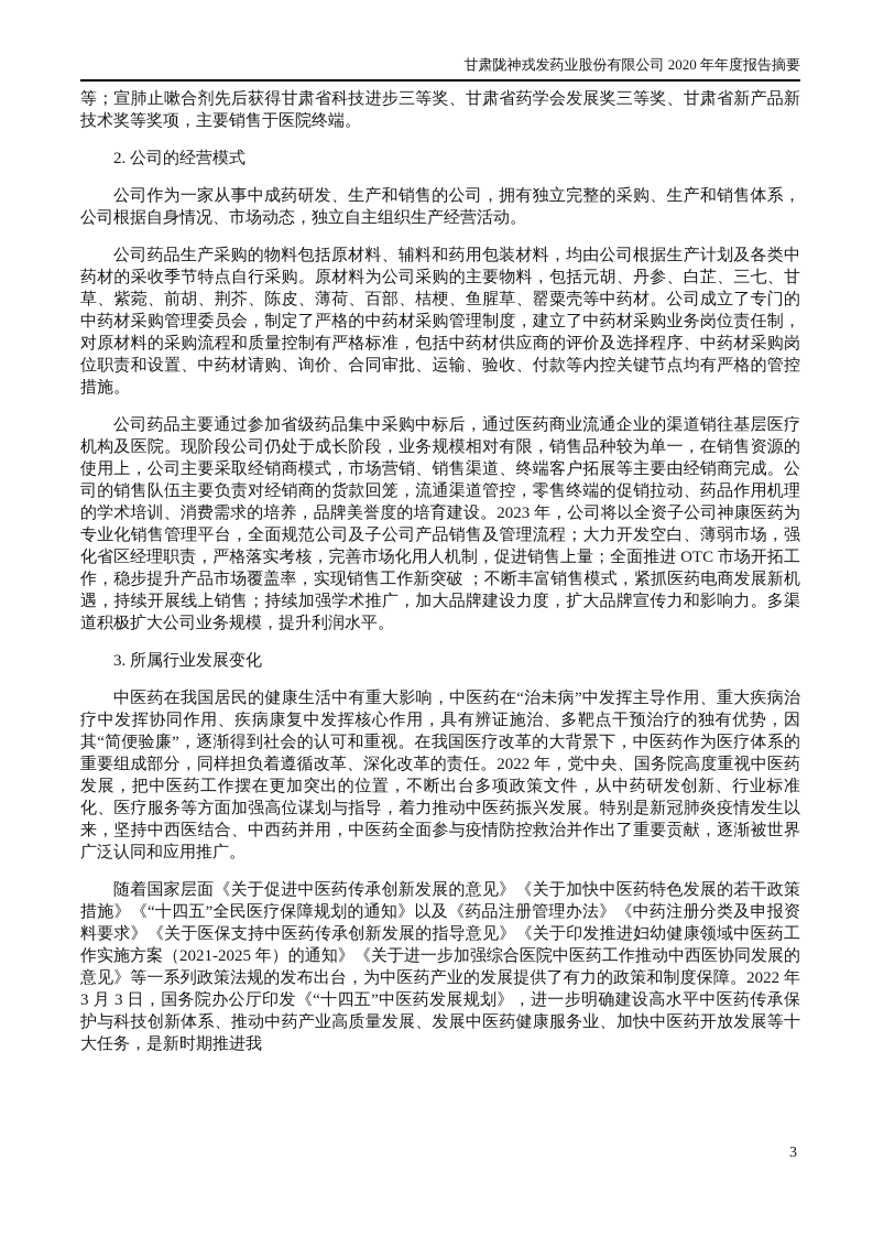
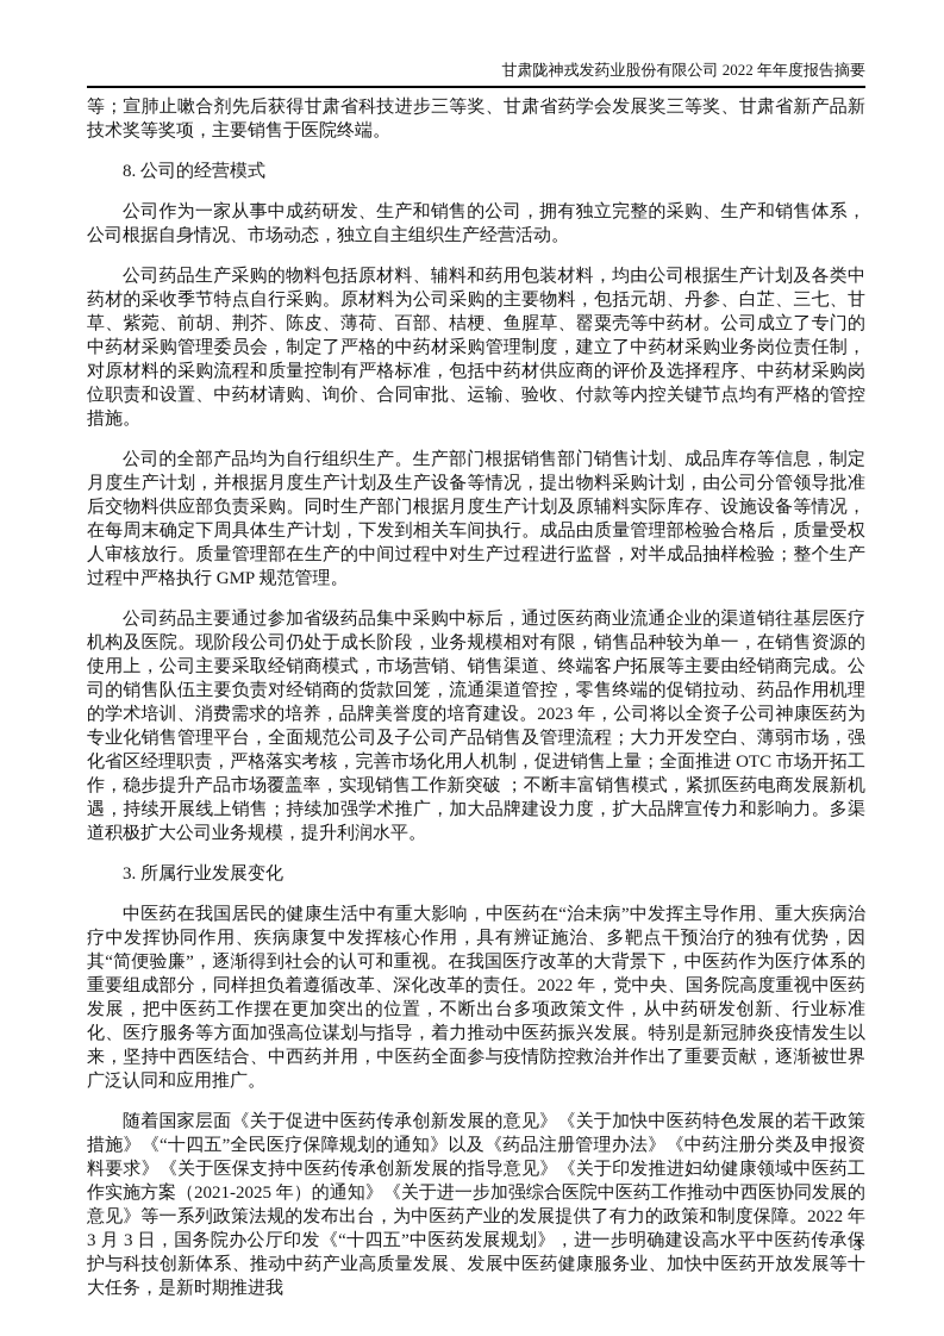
- 甘肃陇神戎发药业股份有限公司 2020 年年度报告摘要
+ 甘肃陇神戎发药业股份有限公司 2022 年年度报告摘要
  等；宣肺止嗽合剂先后获得甘肃省科技进步三等奖、甘肃省药学会发展奖三等奖、甘肃省新产品新技术奖等奖项，主要销售于医院终端。
- 2. 公司的经营模式
+ 8. 公司的经营模式
  公司作为一家从事中成药研发、生产和销售的公司，拥有独立完整的采购、生产和销售体系，公司根据自身情况、市场动态，独立自主组织生产经营活动。
  公司药品生产采购的物料包括原材料、辅料和药用包装材料，均由公司根据生产计划及各类中药材的采收季节特点自行采购。原材料为公司采购的主要物料，包括元胡、丹参、白芷、三七、甘草、紫菀、前胡、荆芥、陈皮、薄荷、百部、桔梗、鱼腥草、罂粟壳等中药材。公司成立了专门的中药材采购管理委员会，制定了严格的中药材采购管理制度，建立了中药材采购业务岗位责任制，对原材料的采购流程和质量控制有严格标准，包括中药材供应商的评价及选择程序、中药材采购岗位职责和设置、中药材请购、询价、合同审批、运输、验收、付款等内控关键节点均有严格的管控措施。
+ 公司的全部产品均为自行组织生产。生产部门根据销售部门销售计划、成品库存等信息，制定月度生产计划，并根据月度生产计划及生产设备等情况，提出物料采购计划，由公司分管领导批准后交物料供应部负责采购。同时生产部门根据月度生产计划及原辅料实际库存、设施设备等情况，在每周末确定下周具体生产计划，下发到相关车间执行。成品由质量管理部检验合格后，质量受权人审核放行。质量管理部在生产的中间过程中对生产过程进行监督，对半成品抽样检验；整个生产过程中严格执行 GMP 规范管理。
  公司药品主要通过参加省级药品集中采购中标后，通过医药商业流通企业的渠道销往基层医疗机构及医院。现阶段公司仍处于成长阶段，业务规模相对有限，销售品种较为单一，在销售资源的使用上，公司主要采取经销商模式，市场营销、销售渠道、终端客户拓展等主要由经销商完成。公司的销售队伍主要负责对经销商的货款回笼，流通渠道管控，零售终端的促销拉动、药品作用机理的学术培训、消费需求的培养，品牌美誉度的培育建设。2023 年，公司将以全资子公司神康医药为专业化销售管理平台，全面规范公司及子公司产品销售及管理流程；大力开发空白、薄弱市场，强化省区经理职责，严格落实考核，完善市场化用人机制，促进销售上量；全面推进 OTC 市场开拓工作，稳步提升产品市场覆盖率，实现销售工作新突破 ；不断丰富销售模式，紧抓医药电商发展新机遇，持续开展线上销售；持续加强学术推广，加大品牌建设力度，扩大品牌宣传力和影响力。多渠道积极扩大公司业务规模，提升利润水平。
  3. 所属行业发展变化
  中医药在我国居民的健康生活中有重大影响，中医药在“治未病”中发挥主导作用、重大疾病治疗中发挥协同作用、疾病康复中发挥核心作用，具有辨证施治、多靶点干预治疗的独有优势，因其“简便验廉”，逐渐得到社会的认可和重视。在我国医疗改革的大背景下，中医药作为医疗体系的重要组成部分，同样担负着遵循改革、深化改革的责任。2022 年，党中央、国务院高度重视中医药发展，把中医药工作摆在更加突出的位置，不断出台多项政策文件，从中药研发创新、行业标准化、医疗服务等方面加强高位谋划与指导，着力推动中医药振兴发展。特别是新冠肺炎疫情发生以来，坚持中西医结合、中西药并用，中医药全面参与疫情防控救治并作出了重要贡献，逐渐被世界广泛认同和应用推广。
  随着国家层面《关于促进中医药传承创新发展的意见》《关于加快中医药特色发展的若干政策措施》《“十四五”全民医疗保障规划的通知》以及《药品注册管理办法》《中药注册分类及申报资料要求》《关于医保支持中医药传承创新发展的指导意见》《关于印发推进妇幼健康领域中医药工作实施方案（2021-2025 年）的通知》《关于进一步加强综合医院中医药工作推动中西医协同发展的意见》等一系列政策法规的发布出台，为中医药产业的发展提供了有力的政策和制度保障。2022 年 3 月 3 日，国务院办公厅印发《“十四五”中医药发展规划》，进一步明确建设高水平中医药传承保护与科技创新体系、推动中药产业高质量发展、发展中医药健康服务业、加快中医药开放发展等十大任务，是新时期推进我
  3
